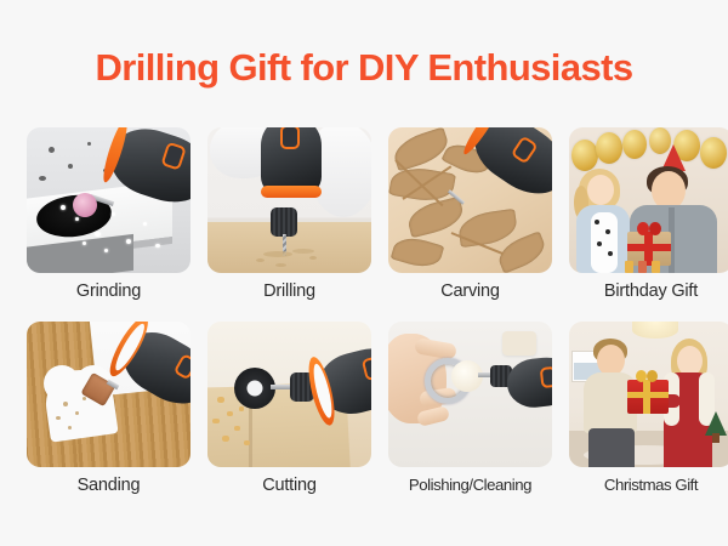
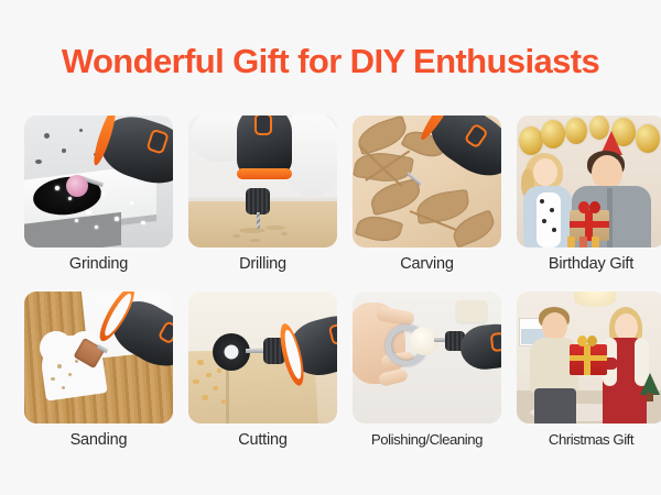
- Drilling Gift for DIY Enthusiasts
+ Wonderful Gift for DIY Enthusiasts
  Grinding
  Drilling
  Carving
  Birthday Gift
  Sanding
  Cutting
  Polishing/Cleaning
  Christmas Gift
